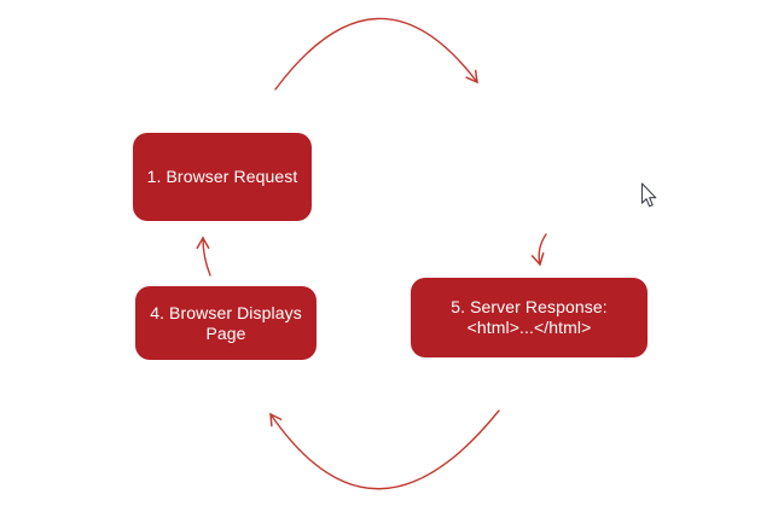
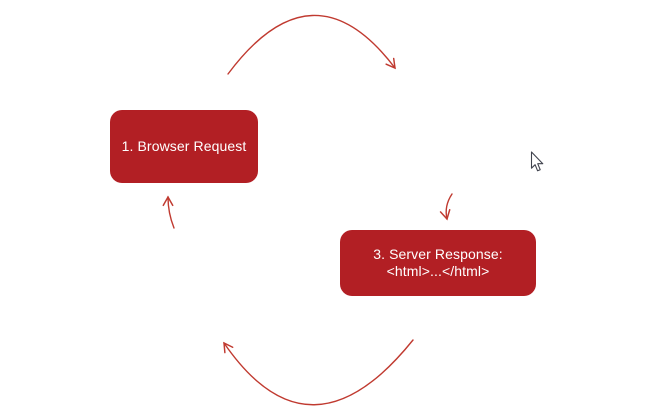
  1. Browser Request
- 5. Server Response:
+ 3. Server Response:
  <html>...</html>
- 4. Browser Displays
- Page
